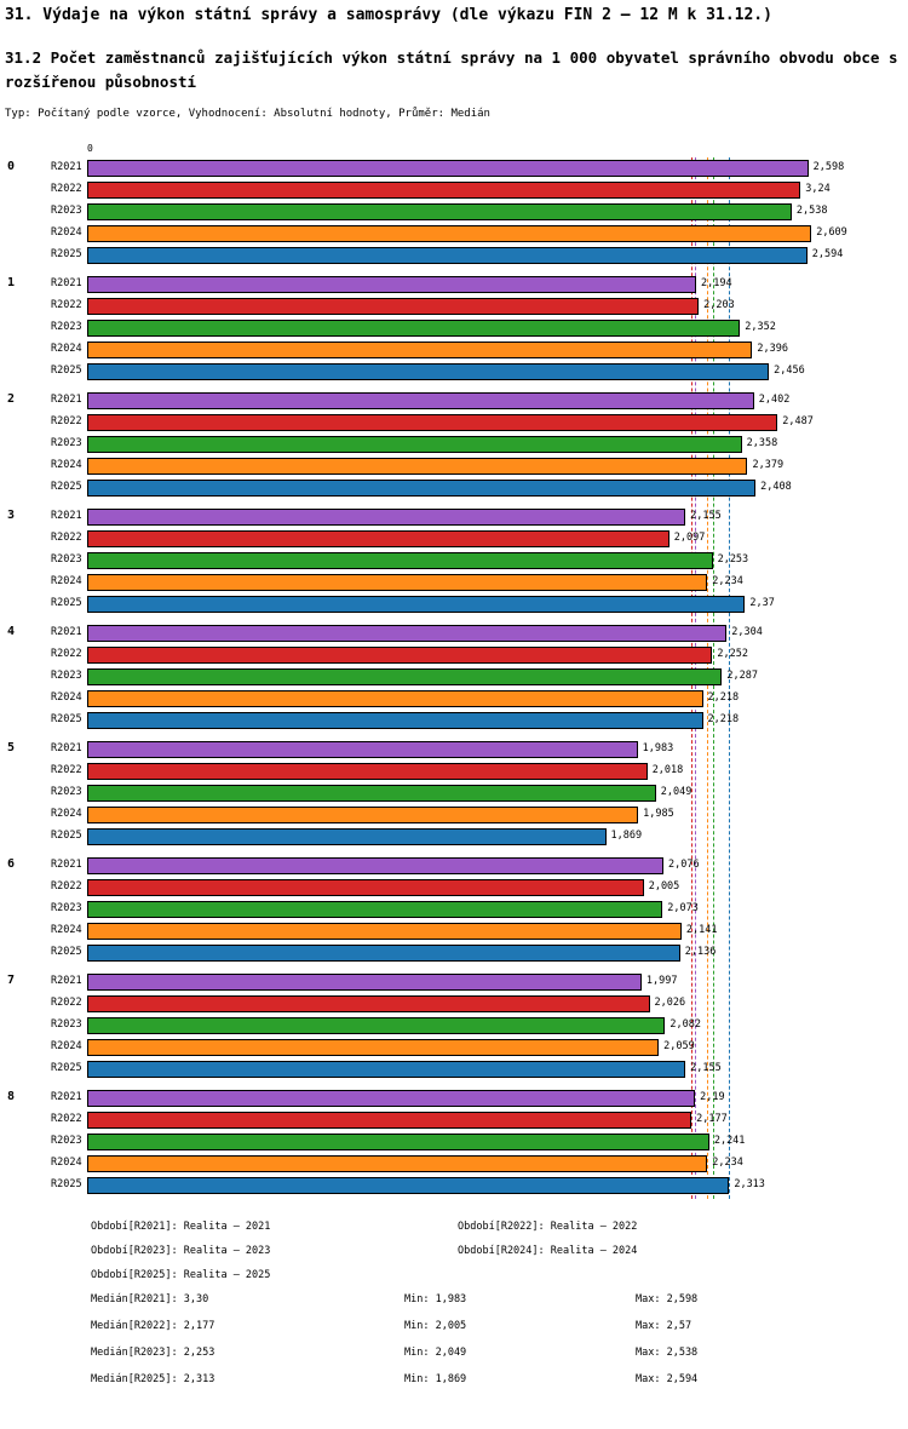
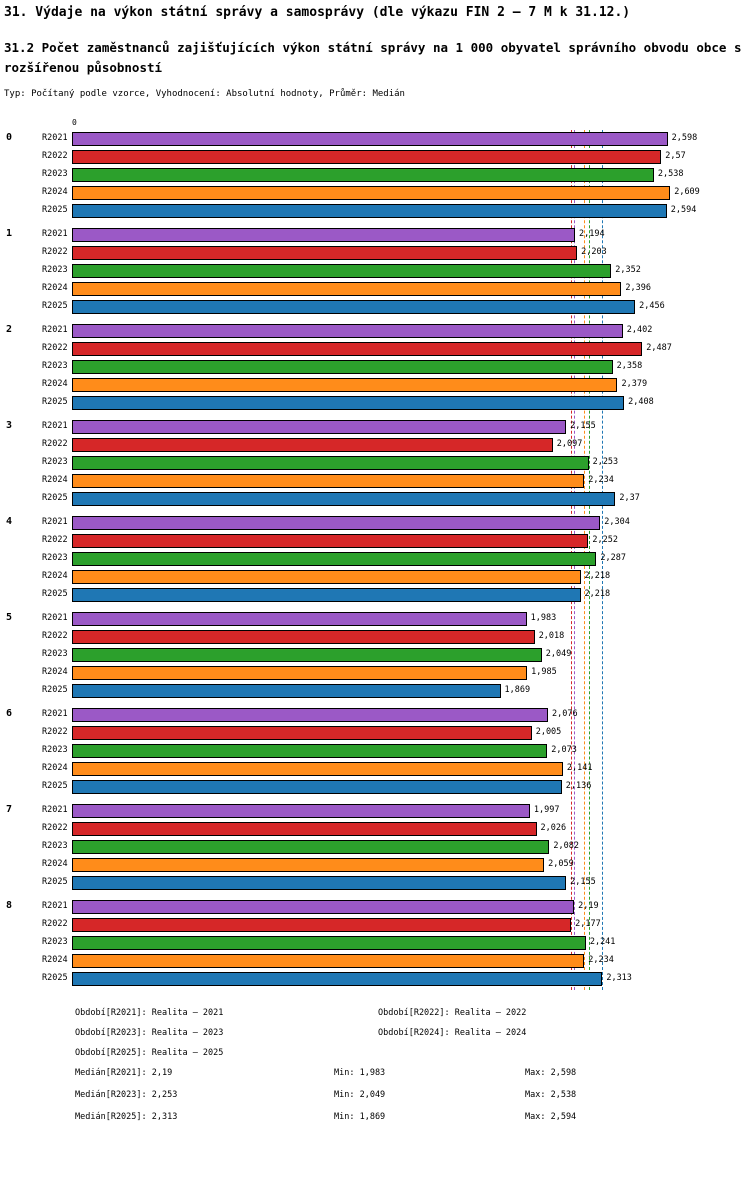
- 31. Výdaje na výkon státní správy a samosprávy (dle výkazu FIN 2 – 12 M k 31.12.)
+ 31. Výdaje na výkon státní správy a samosprávy (dle výkazu FIN 2 – 7 M k 31.12.)
  31.2 Počet zaměstnanců zajišťujících výkon státní správy na 1 000 obyvatel správního obvodu obce s rozšířenou působností
  Typ: Počítaný podle vzorce, Vyhodnocení: Absolutní hodnoty, Průměr: Medián
  0
  0
  R2021
  2,598
  R2022
- 3,24
+ 2,57
  R2023
  2,538
  R2024
  2,609
  R2025
  2,594
  1
  R2021
  2,194
  R2022
  2,203
  R2023
  2,352
  R2024
  2,396
  R2025
  2,456
  2
  R2021
  2,402
  R2022
  2,487
  R2023
  2,358
  R2024
  2,379
  R2025
  2,408
  3
  R2021
  2,155
  R2022
  2,097
  R2023
  2,253
  R2024
  2,234
  R2025
  2,37
  4
  R2021
  2,304
  R2022
  2,252
  R2023
  2,287
  R2024
  2,218
  R2025
  2,218
  5
  R2021
  1,983
  R2022
  2,018
  R2023
  2,049
  R2024
  1,985
  R2025
  1,869
  6
  R2021
  2,076
  R2022
  2,005
  R2023
  2,073
  R2024
  2,141
  R2025
  2,136
  7
  R2021
  1,997
  R2022
  2,026
  R2023
  2,082
  R2024
  2,059
  R2025
  2,155
  8
  R2021
  2,19
  R2022
  2,177
  R2023
  2,241
  R2024
  2,234
  R2025
  2,313
  Období[R2021]: Realita – 2021
  Období[R2022]: Realita – 2022
  Období[R2023]: Realita – 2023
  Období[R2024]: Realita – 2024
  Období[R2025]: Realita – 2025
- Medián[R2021]: 3,30
+ Medián[R2021]: 2,19
  Min: 1,983
  Max: 2,598
- Medián[R2022]: 2,177
- Min: 2,005
- Max: 2,57
  Medián[R2023]: 2,253
  Min: 2,049
  Max: 2,538
  Medián[R2025]: 2,313
  Min: 1,869
  Max: 2,594
